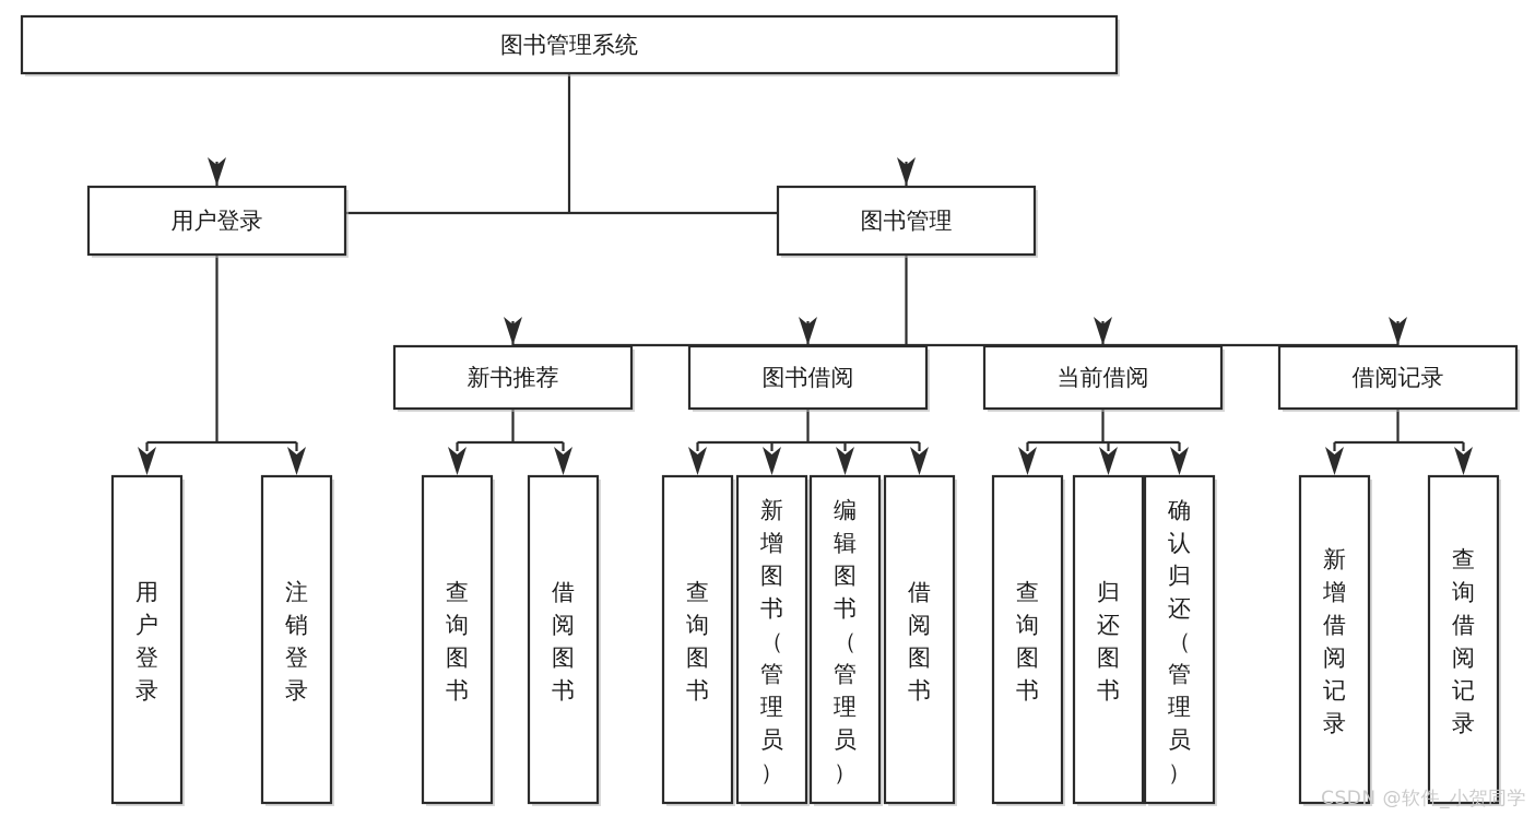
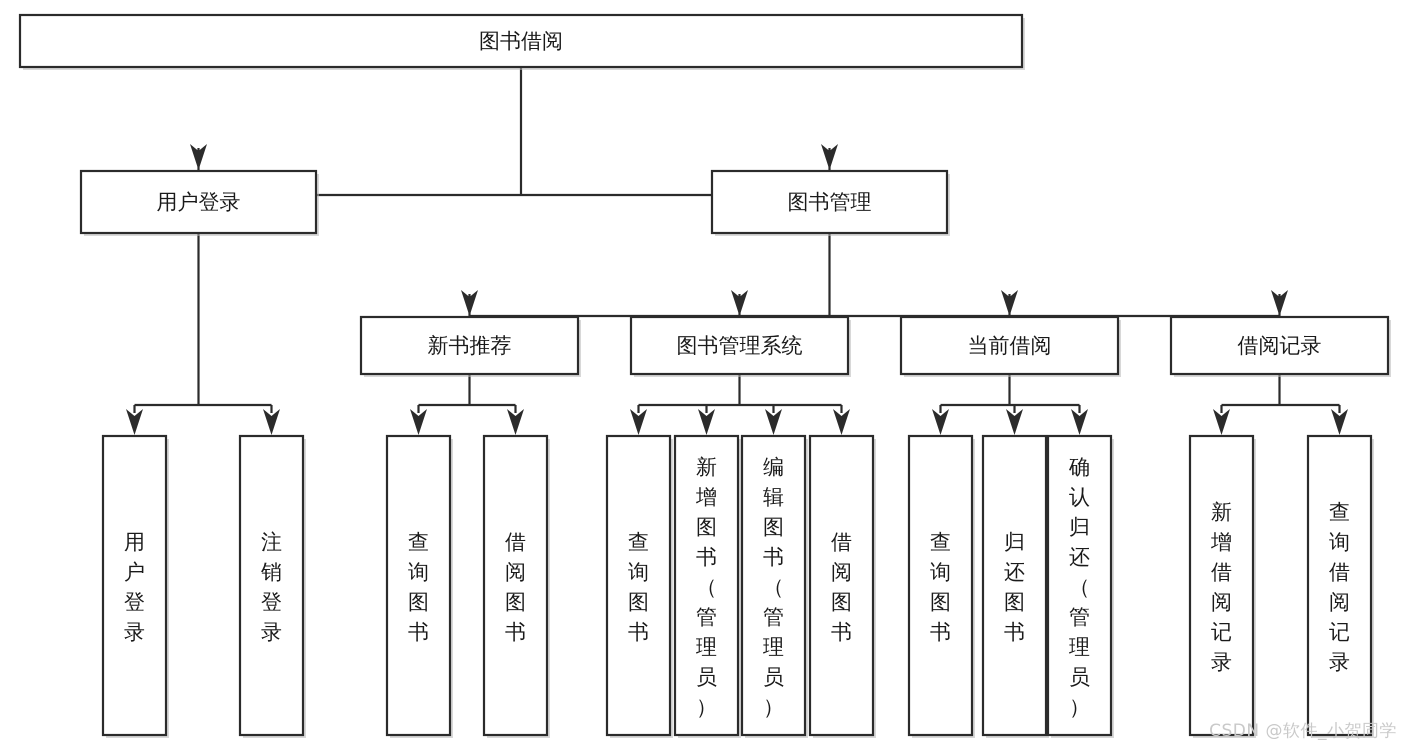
- 图书管理系统
+ 图书借阅
  用户登录
  图书管理
  新书推荐
- 图书借阅
+ 图书管理系统
  当前借阅
  借阅记录
  用户登录
  注销登录
  查询图书
  借阅图书
  查询图书
  新增图书（管理员）
  编辑图书（管理员）
  借阅图书
  查询图书
  归还图书
  确认归还（管理员）
  新增借阅记录
  查询借阅记录
  CSDN @软件_小贺同学
